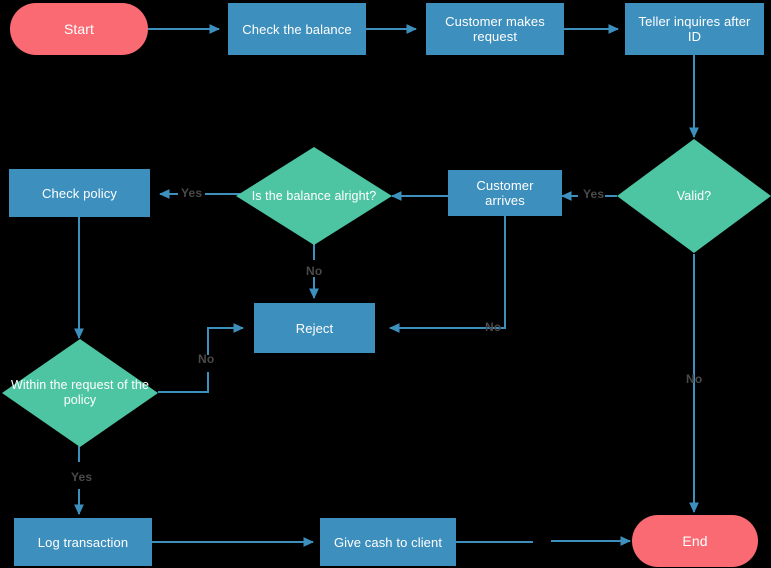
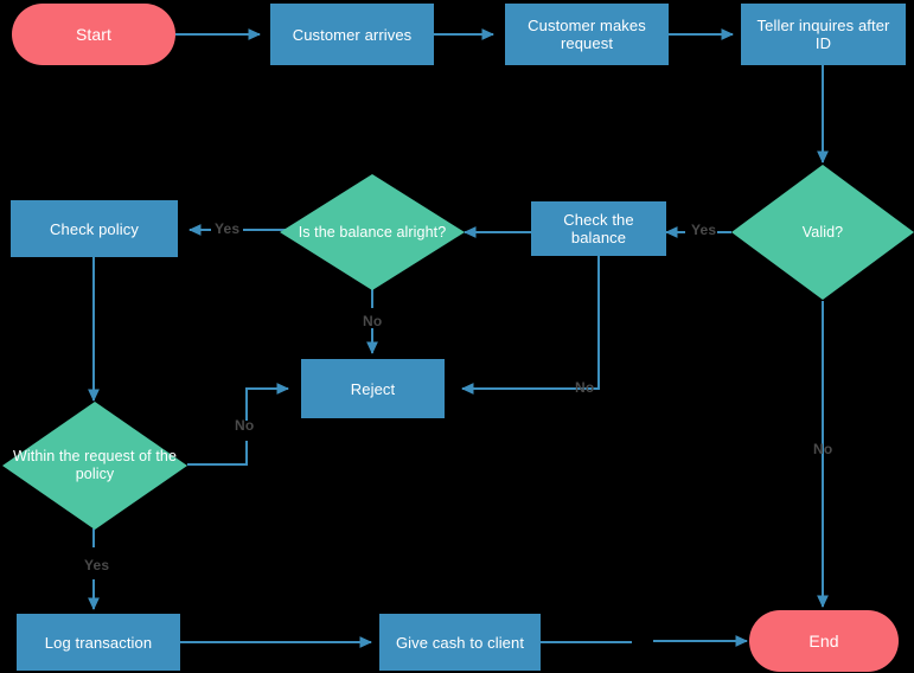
  Start
- Check the balance
+ Customer arrives
  Customer makes request
  Teller inquires after ID
  Valid?
- Customer arrives
+ Check the balance
  Is the balance alright?
  Check policy
  Within the request of the policy
  Reject
  Log transaction
  Give cash to client
  End
  Yes
  No
  Yes
  No
  No
  No
  Yes
